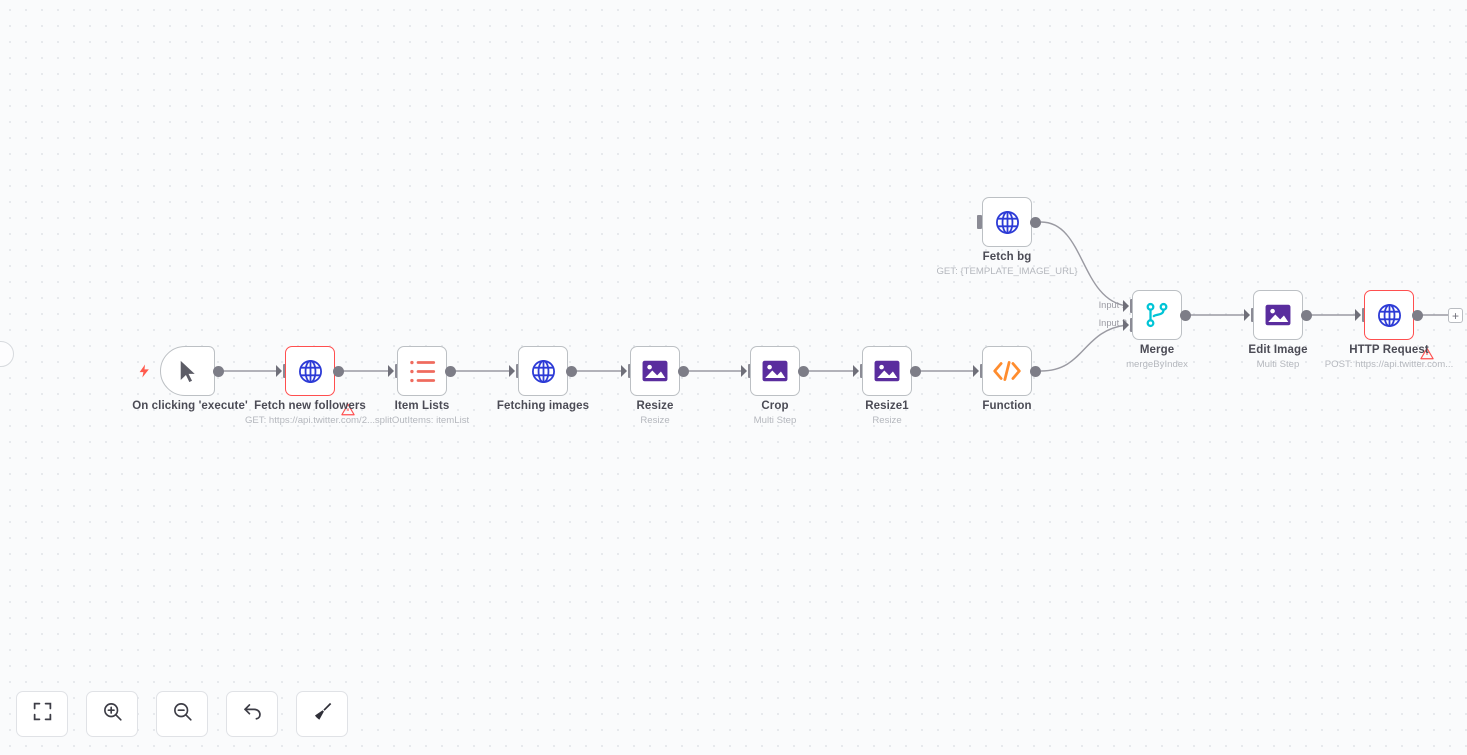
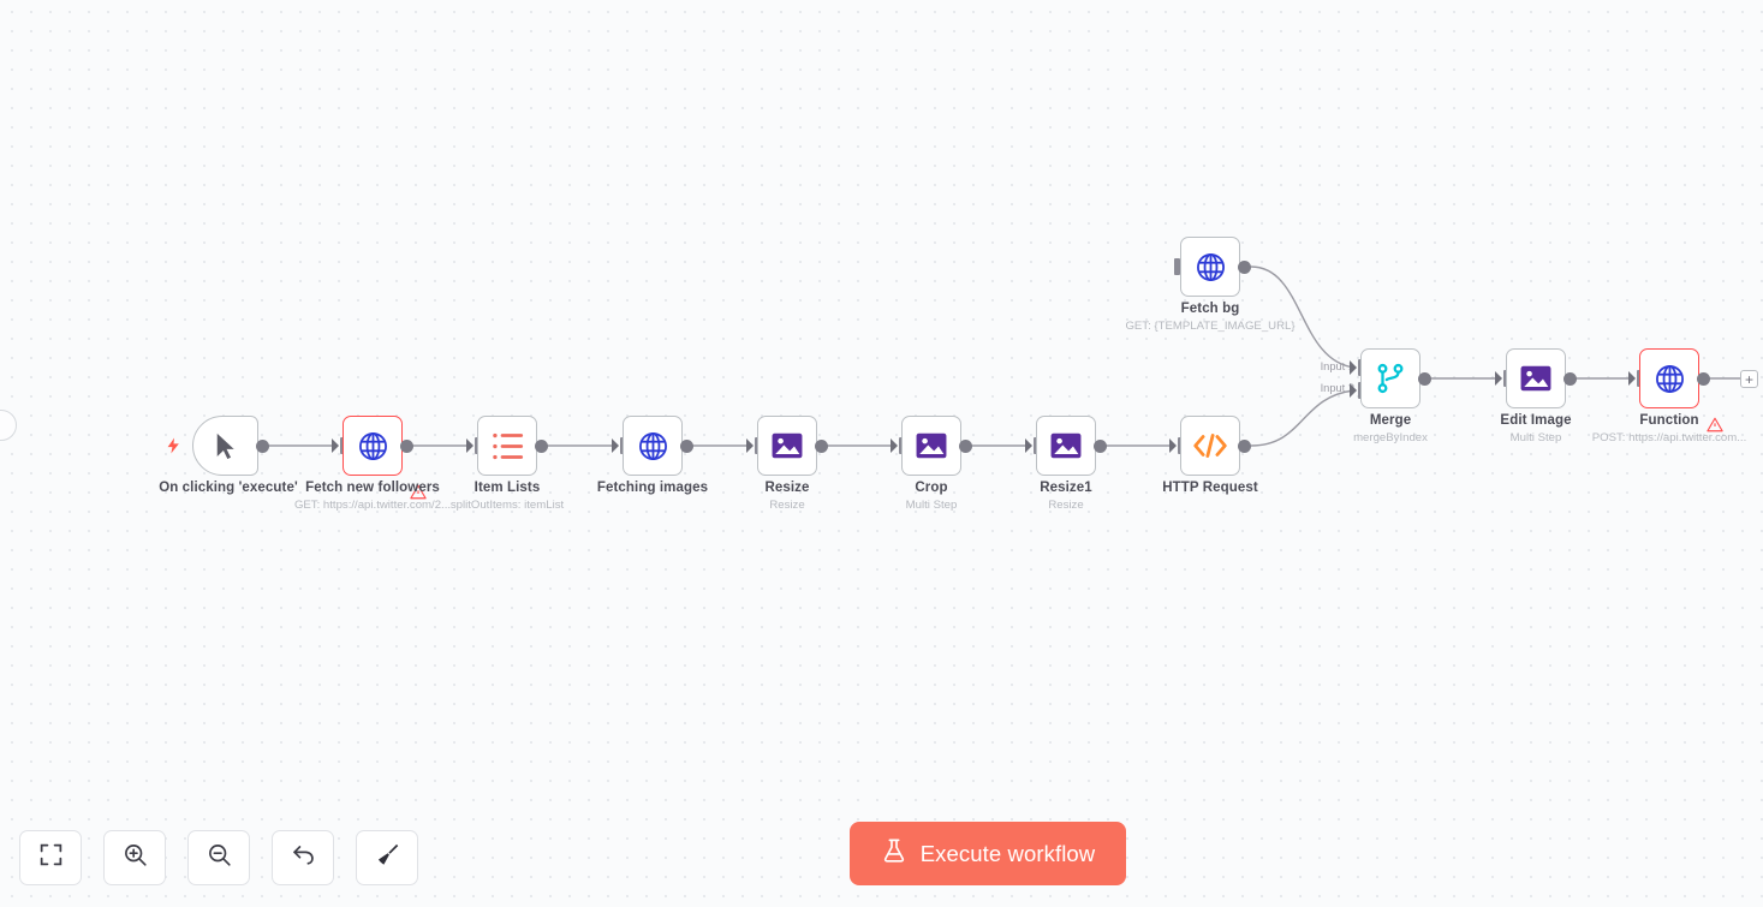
  On clicking 'execute'
  Fetch new followers
  GET: https://api.twitter.com/2...
  Item Lists
  splitOutItems: itemList
  Fetching images
  Resize
  Resize
  Crop
  Multi Step
  Resize1
  Resize
- Function
+ HTTP Request
  Fetch bg
  GET: {TEMPLATE_IMAGE_URL}
  Input
  Input
  Merge
  mergeByIndex
  Edit Image
  Multi Step
- HTTP Request
+ Function
  POST: https://api.twitter.com...
  +
+ Execute workflow
